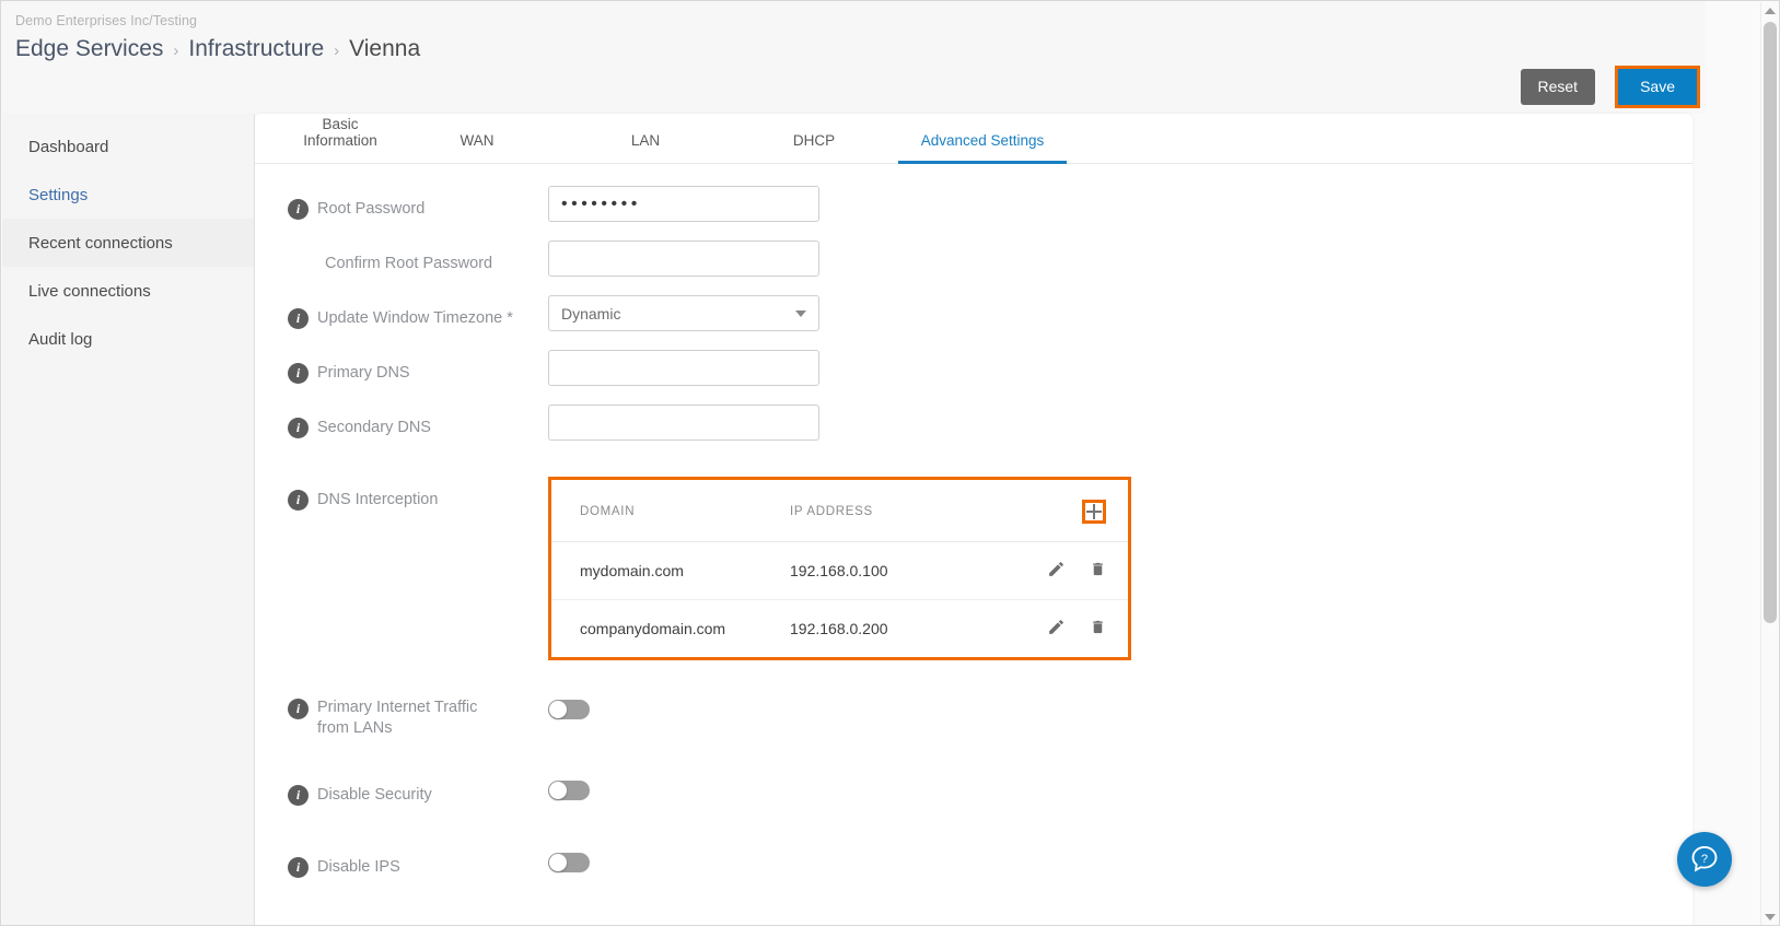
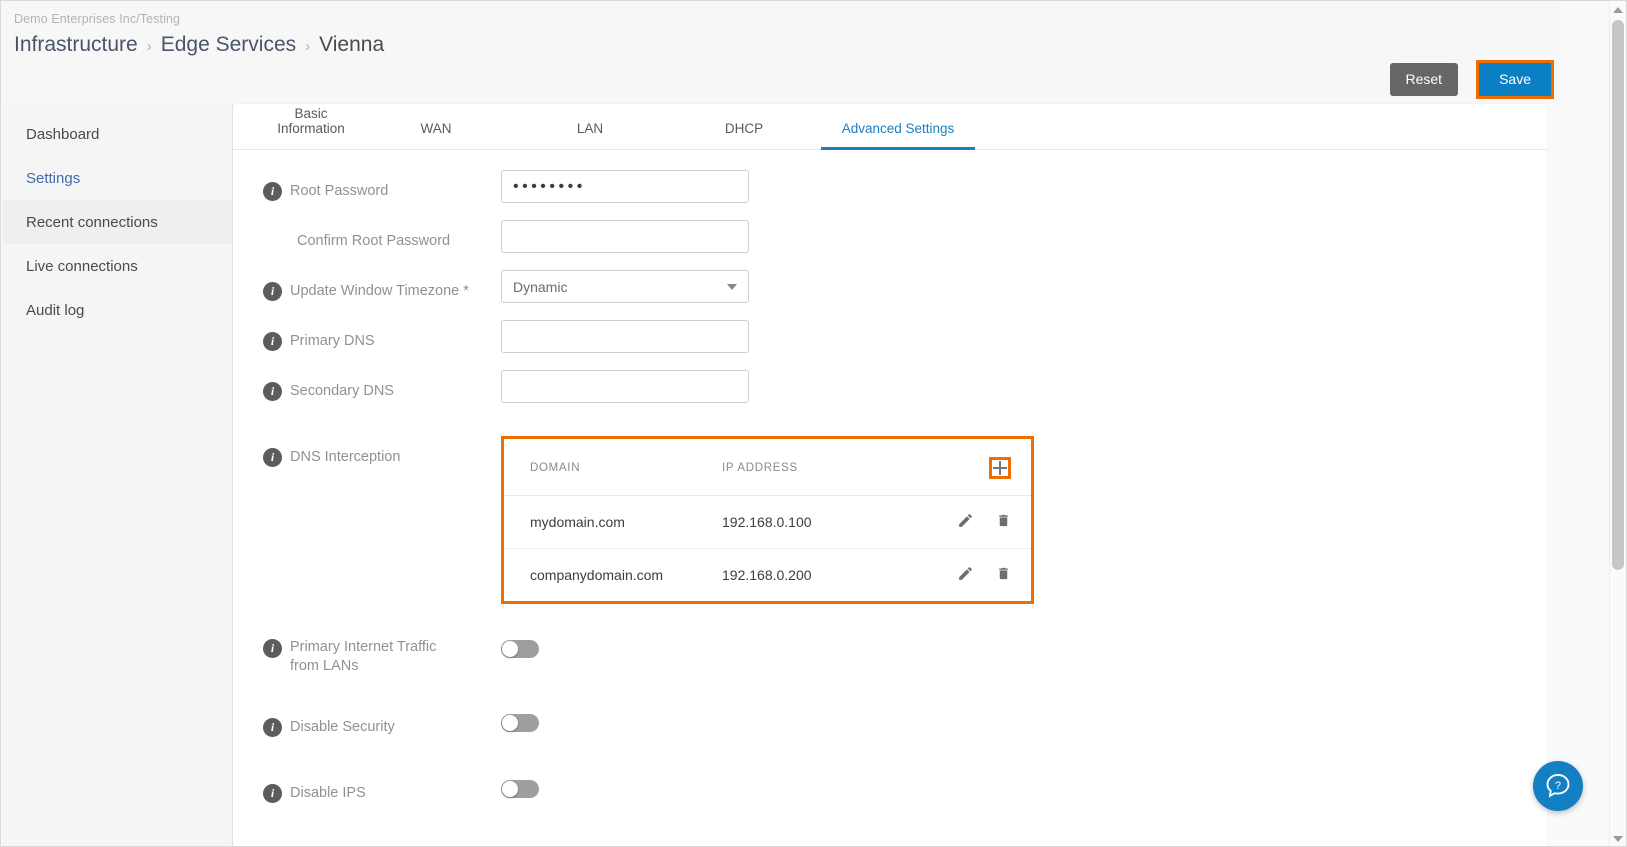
  Demo Enterprises Inc/Testing
- Edge Services
+ Infrastructure
  ›
- Infrastructure
+ Edge Services
  ›
  Vienna
  Reset
  Save
  Dashboard
  Settings
  Recent connections
  Live connections
  Audit log
  Basic Information
  WAN
  LAN
  DHCP
  Advanced Settings
  i
  Root Password
  ••••••••
  Confirm Root Password
  i
  Update Window Timezone *
  Dynamic
  i
  Primary DNS
  i
  Secondary DNS
  i
  DNS Interception
  DOMAIN	IP ADDRESS
  mydomain.com	192.168.0.100
  companydomain.com	192.168.0.200
  i
  Primary Internet Traffic from LANs
  i
  Disable Security
  i
  Disable IPS
  ?
